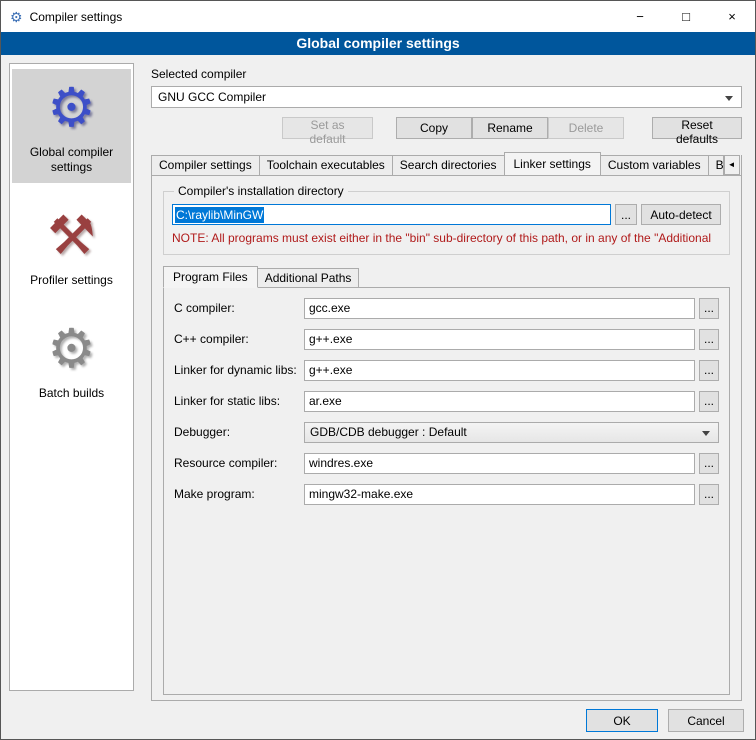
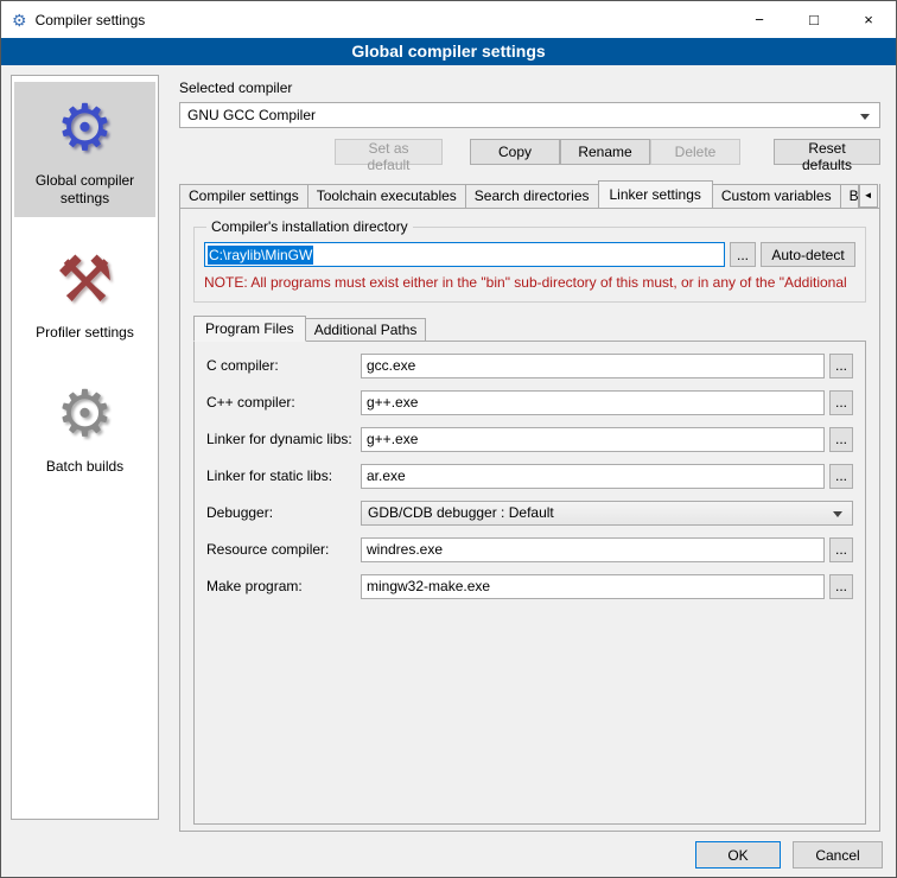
  ⚙
  Compiler settings
  −
  □
  ×
  Global compiler settings
  ⚙
  Global compiler settings
  ⚒
  Profiler settings
  ⚙
  Batch builds
  Selected compiler
  GNU GCC Compiler
  Set as default
  Copy
  Rename
  Delete
  Reset defaults
  Compiler settings
  Toolchain executables
  Search directories
  Linker settings
  Custom variables
  ◄
  Compiler's installation directory
  C:\raylib\MinGW
  ...
  Auto-detect
- NOTE: All programs must exist either in the "bin" sub-directory of this path, or in any of the "Additional
+ NOTE: All programs must exist either in the "bin" sub-directory of this must, or in any of the "Additional
  Program Files
  Additional Paths
  C compiler:
  gcc.exe
  ...
  C++ compiler:
  g++.exe
  ...
  Linker for dynamic libs:
  g++.exe
  ...
  Linker for static libs:
  ar.exe
  ...
  Debugger:
  GDB/CDB debugger : Default
  Resource compiler:
  windres.exe
  ...
  Make program:
  mingw32-make.exe
  ...
  OK
  Cancel
